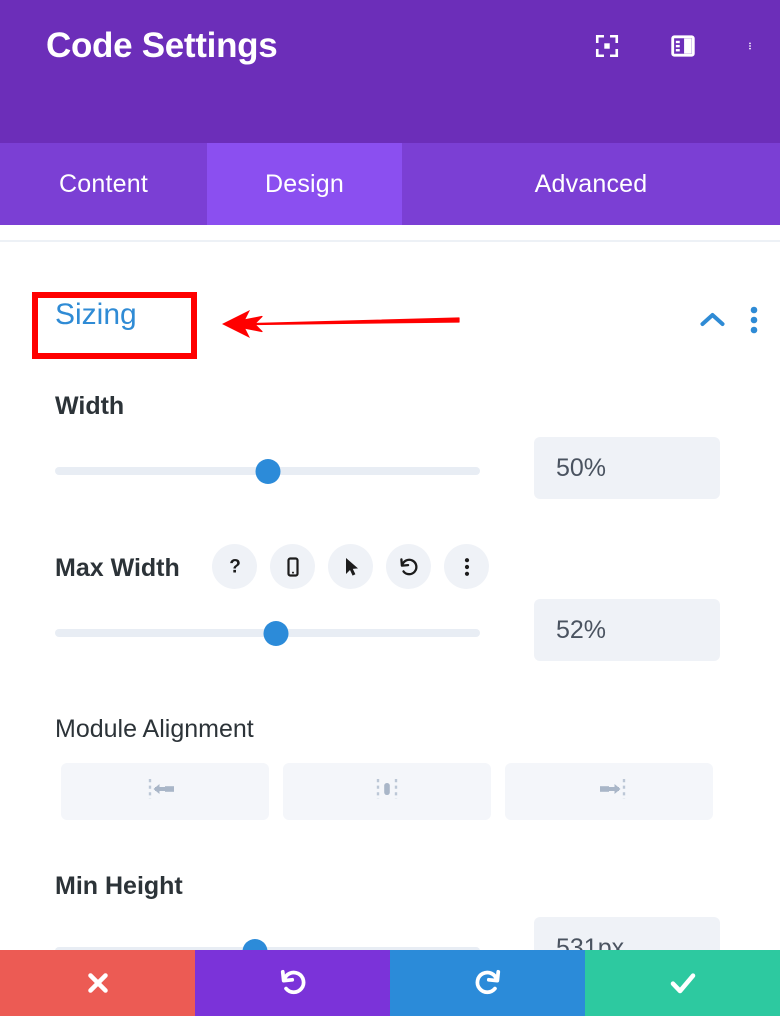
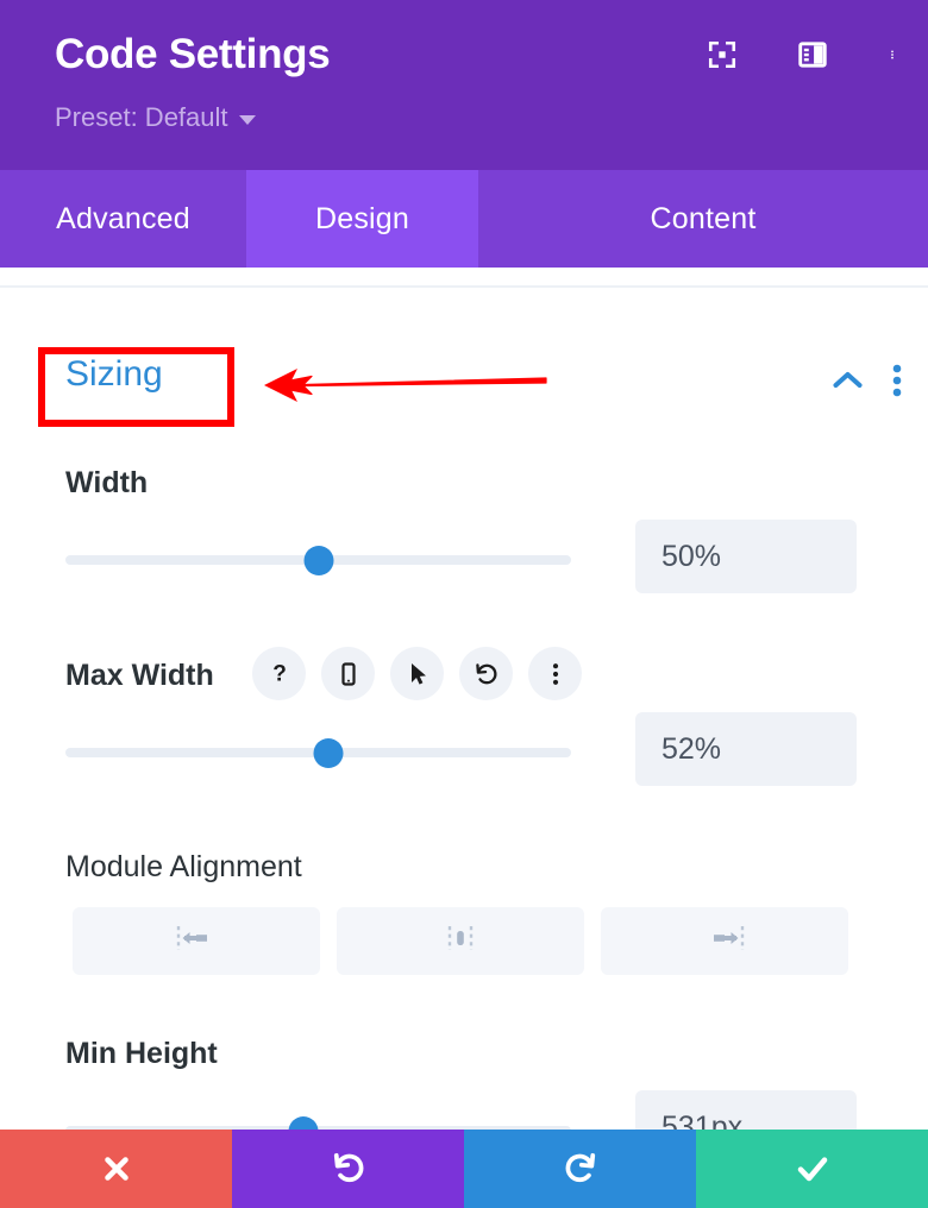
  Code Settings
+ Preset: Default
- Content
+ Advanced
  Design
- Advanced
+ Content
  Sizing
  Width
  50%
  Max Width
  ?
  52%
  Module Alignment
  Min Height
  531px
